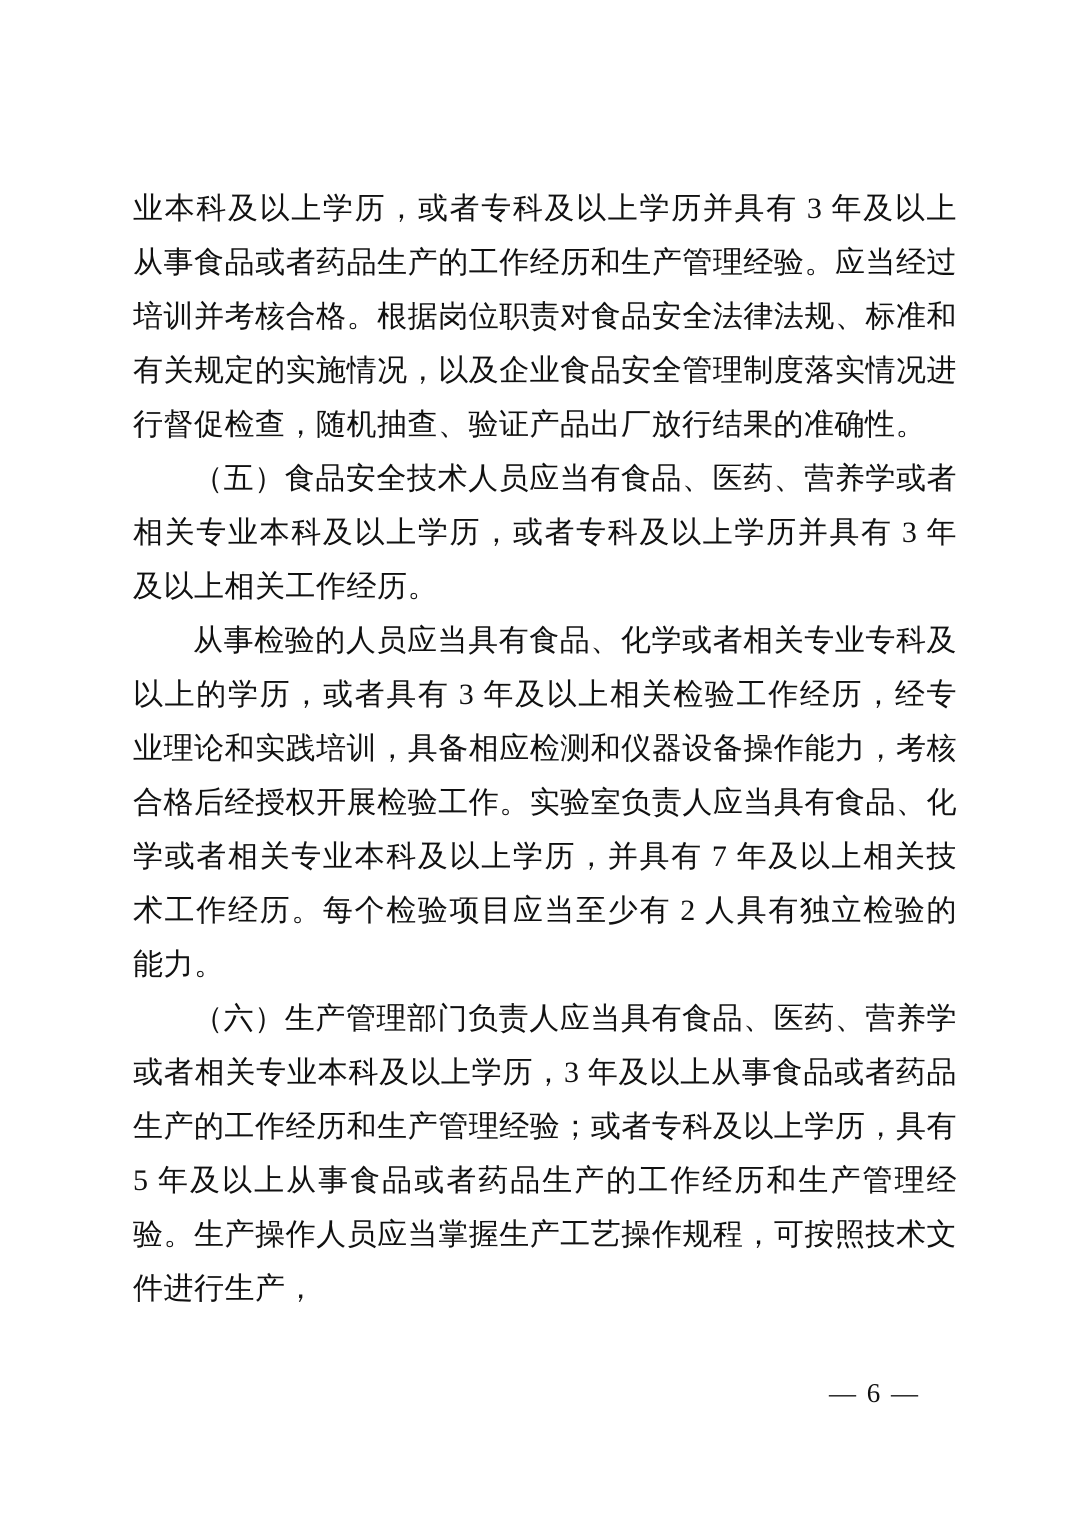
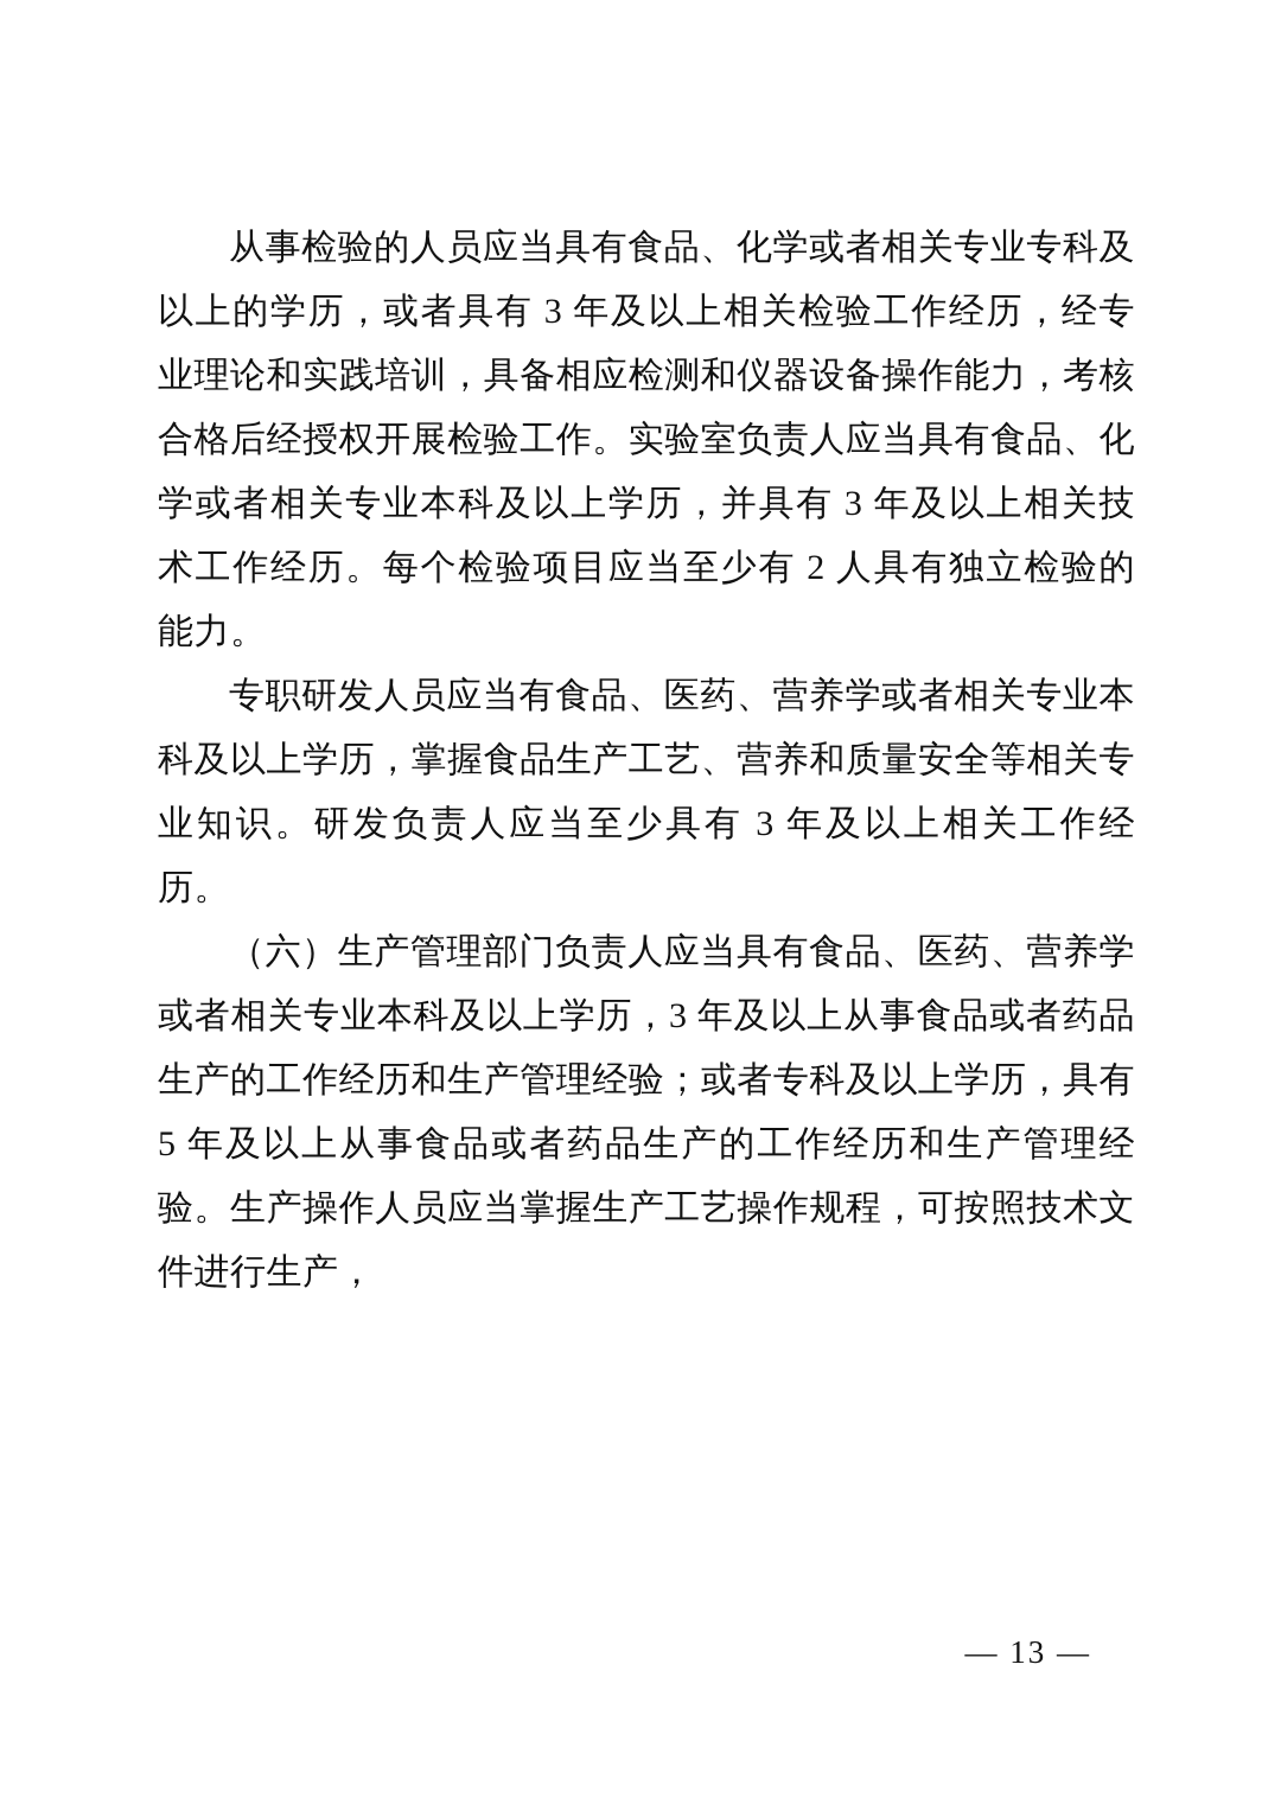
- 业本科及以上学历，或者专科及以上学历并具有 3 年及以上从事食品或者药品生产的工作经历和生产管理经验。应当经过培训并考核合格。根据岗位职责对食品安全法律法规、标准和有关规定的实施情况，以及企业食品安全管理制度落实情况进行督促检查，随机抽查、验证产品出厂放行结果的准确性。
- （五）食品安全技术人员应当有食品、医药、营养学或者相关专业本科及以上学历，或者专科及以上学历并具有 3 年及以上相关工作经历。
- 从事检验的人员应当具有食品、化学或者相关专业专科及以上的学历，或者具有 3 年及以上相关检验工作经历，经专业理论和实践培训，具备相应检测和仪器设备操作能力，考核合格后经授权开展检验工作。实验室负责人应当具有食品、化学或者相关专业本科及以上学历，并具有 7 年及以上相关技术工作经历。每个检验项目应当至少有 2 人具有独立检验的能力。
+ 从事检验的人员应当具有食品、化学或者相关专业专科及以上的学历，或者具有 3 年及以上相关检验工作经历，经专业理论和实践培训，具备相应检测和仪器设备操作能力，考核合格后经授权开展检验工作。实验室负责人应当具有食品、化学或者相关专业本科及以上学历，并具有 3 年及以上相关技术工作经历。每个检验项目应当至少有 2 人具有独立检验的能力。
+ 专职研发人员应当有食品、医药、营养学或者相关专业本科及以上学历，掌握食品生产工艺、营养和质量安全等相关专业知识。研发负责人应当至少具有 3 年及以上相关工作经历。
  （六）生产管理部门负责人应当具有食品、医药、营养学或者相关专业本科及以上学历，3 年及以上从事食品或者药品生产的工作经历和生产管理经验；或者专科及以上学历，具有 5 年及以上从事食品或者药品生产的工作经历和生产管理经验。生产操作人员应当掌握生产工艺操作规程，可按照技术文件进行生产，
- — 6 —
+ — 13 —
